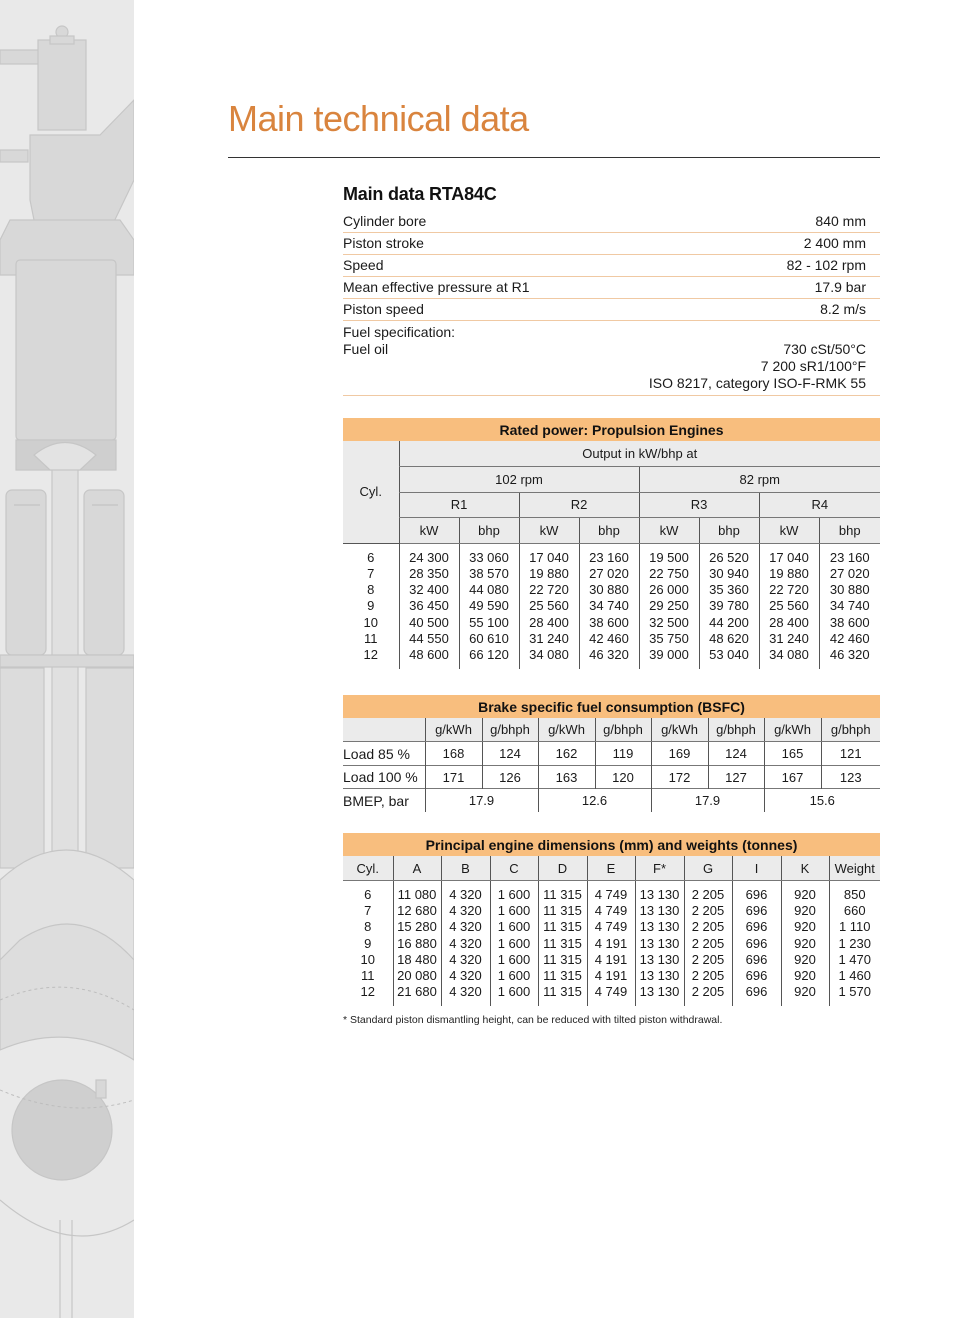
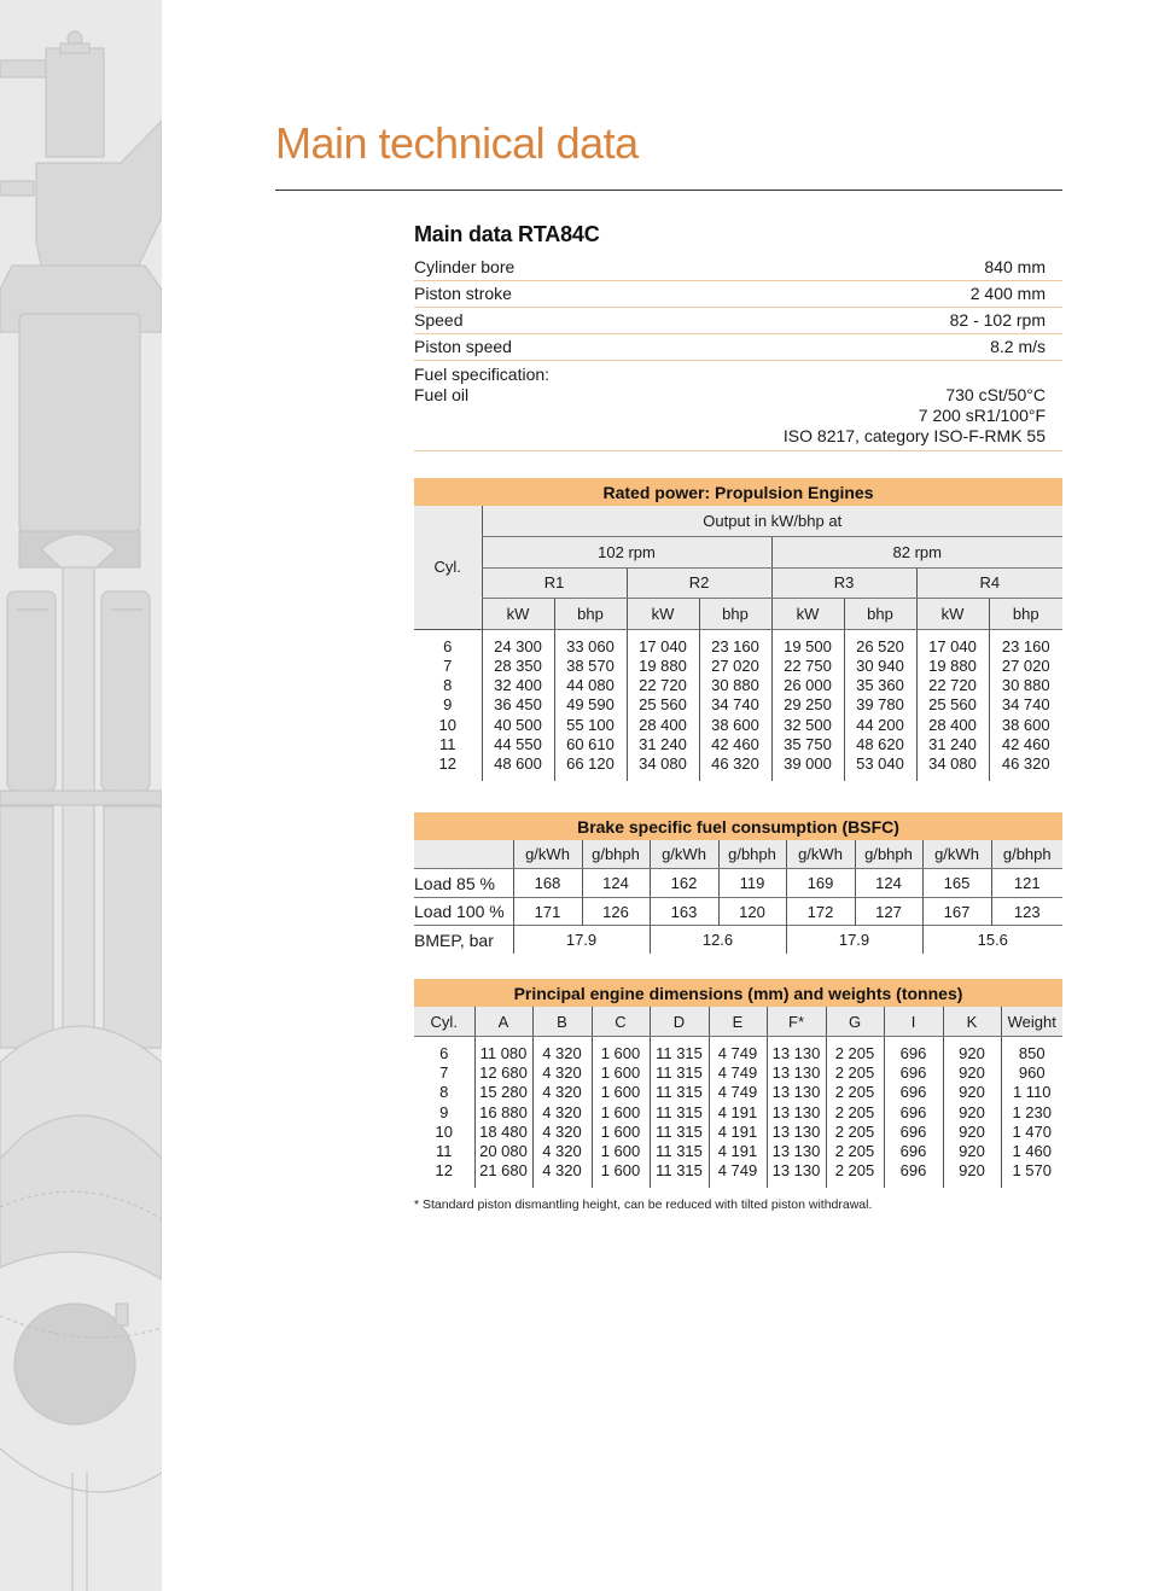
  Main technical data
  Main data RTA84C
  Cylinder bore
  840 mm
  Piston stroke
  2 400 mm
  Speed
  82 - 102 rpm
- Mean effective pressure at R1
- 17.9 bar
  Piston speed
  8.2 m/s
  Fuel specification:
  Fuel oil
  730 cSt/50°C
  7 200 sR1/100°F
  ISO 8217, category ISO-F-RMK 55
  Rated power: Propulsion Engines
  Cyl.	Output in kW/bhp at
  102 rpm	82 rpm
  R1	R2	R3	R4
  kW	bhp	kW	bhp	kW	bhp	kW	bhp
  6	24 300	33 060	17 040	23 160	19 500	26 520	17 040	23 160
  7	28 350	38 570	19 880	27 020	22 750	30 940	19 880	27 020
  8	32 400	44 080	22 720	30 880	26 000	35 360	22 720	30 880
  9	36 450	49 590	25 560	34 740	29 250	39 780	25 560	34 740
  10	40 500	55 100	28 400	38 600	32 500	44 200	28 400	38 600
  11	44 550	60 610	31 240	42 460	35 750	48 620	31 240	42 460
  12	48 600	66 120	34 080	46 320	39 000	53 040	34 080	46 320
  Brake specific fuel consumption (BSFC)
  	g/kWh	g/bhph	g/kWh	g/bhph	g/kWh	g/bhph	g/kWh	g/bhph
  Load 85 %	168	124	162	119	169	124	165	121
  Load 100 %	171	126	163	120	172	127	167	123
  BMEP, bar	17.9	12.6	17.9	15.6
  Principal engine dimensions (mm) and weights (tonnes)
  Cyl.	A	B	C	D	E	F*	G	I	K	Weight
  6	11 080	4 320	1 600	11 315	4 749	13 130	2 205	696	920	850
- 7	12 680	4 320	1 600	11 315	4 749	13 130	2 205	696	920	660
+ 7	12 680	4 320	1 600	11 315	4 749	13 130	2 205	696	920	960
  8	15 280	4 320	1 600	11 315	4 749	13 130	2 205	696	920	1 110
  9	16 880	4 320	1 600	11 315	4 191	13 130	2 205	696	920	1 230
  10	18 480	4 320	1 600	11 315	4 191	13 130	2 205	696	920	1 470
  11	20 080	4 320	1 600	11 315	4 191	13 130	2 205	696	920	1 460
  12	21 680	4 320	1 600	11 315	4 749	13 130	2 205	696	920	1 570
  * Standard piston dismantling height, can be reduced with tilted piston withdrawal.
